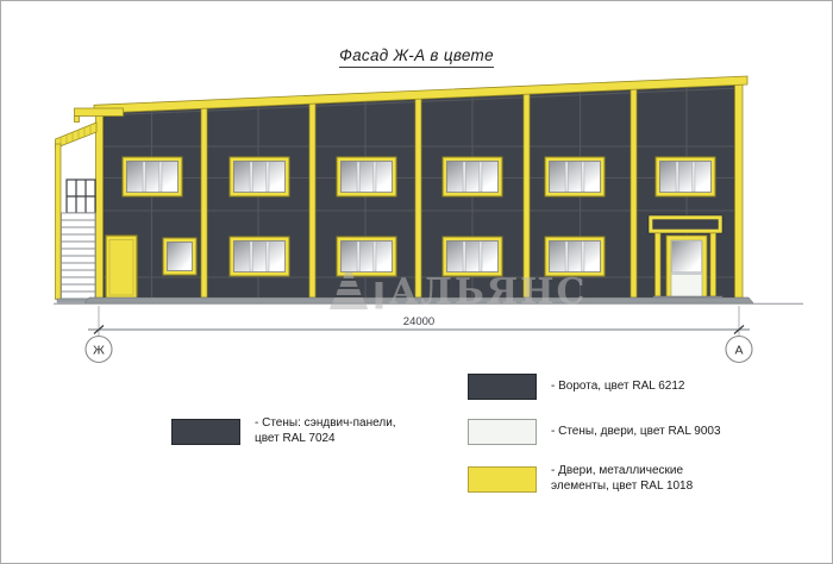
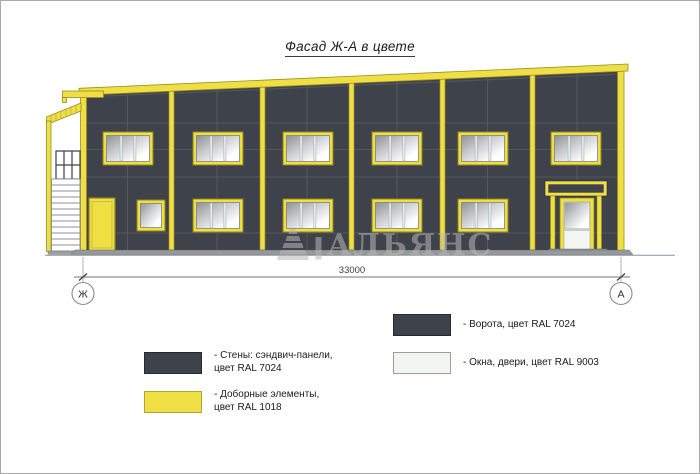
  Фасад Ж-А в цвете
  АЛЬЯНС
- 24000
+ 33000
  Ж
  А
  - Стены: сэндвич-панели,
  цвет RAL 7024
+ - Доборные элементы,
+ цвет RAL 1018
- - Ворота, цвет RAL 6212
+ - Ворота, цвет RAL 7024
- - Стены, двери, цвет RAL 9003
+ - Окна, двери, цвет RAL 9003
- - Двери, металлические
- элементы, цвет RAL 1018
